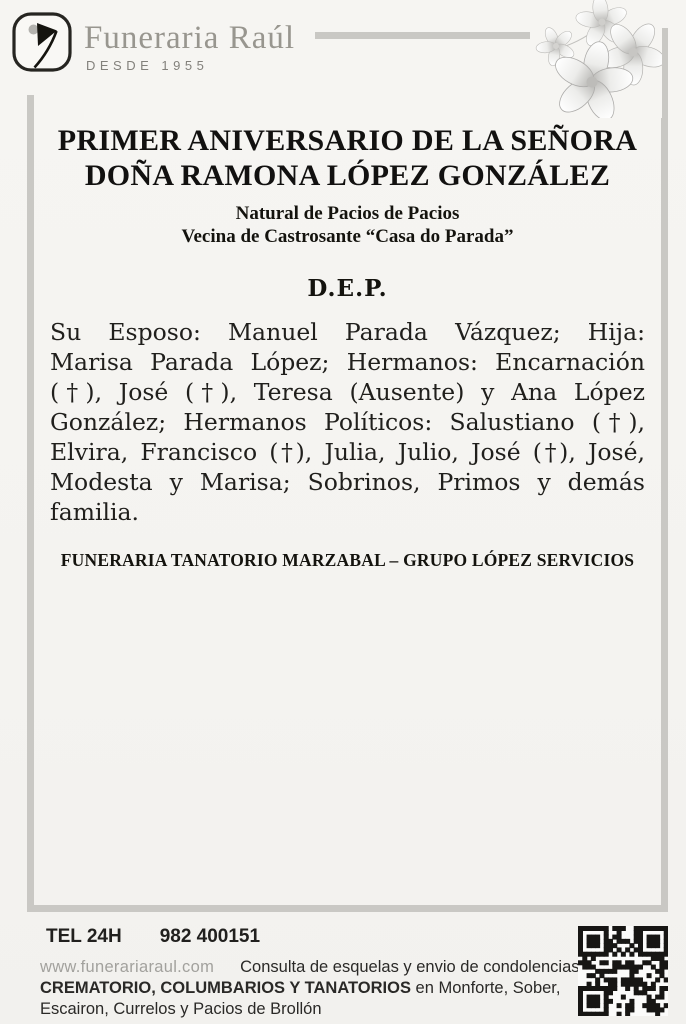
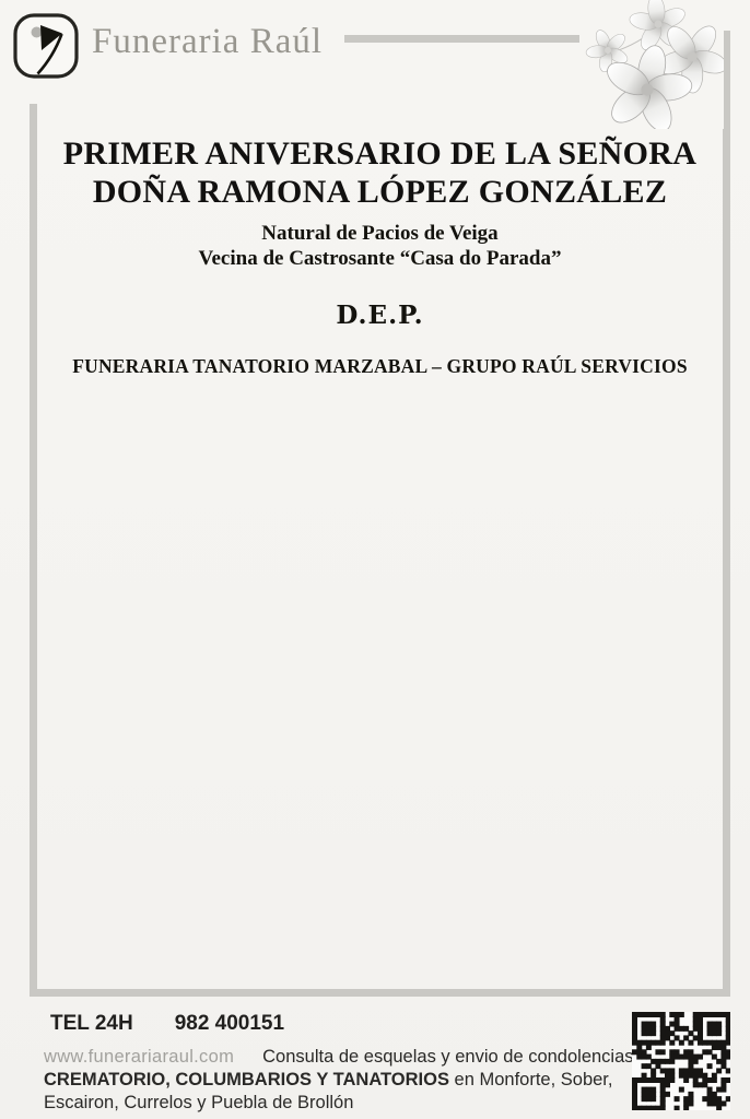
  Funeraria Raúl
- DESDE 1955
  PRIMER ANIVERSARIO DE LA SEÑORA
  DOÑA RAMONA LÓPEZ GONZÁLEZ
- Natural de Pacios de Pacios
+ Natural de Pacios de Veiga
  Vecina de Castrosante “Casa do Parada”
  D.E.P.
- Su Esposo: Manuel Parada Vázquez; Hija: Marisa Parada López; Hermanos: Encarnación (†), José (†), Teresa (Ausente) y Ana López González; Hermanos Políticos: Salustiano (†), Elvira, Francisco (†), Julia, Julio, José (†), José, Modesta y Marisa; Sobrinos, Primos y demás familia.
- FUNERARIA TANATORIO MARZABAL – GRUPO LÓPEZ SERVICIOS
+ FUNERARIA TANATORIO MARZABAL – GRUPO RAÚL SERVICIOS
  TEL 24H
  982 400151
- www.funerariaraul.com Consulta de esquelas y envio de condolencias CREMATORIO, COLUMBARIOS Y TANATORIOS en Monforte, Sober, Escairon, Currelos y Pacios de Brollón
+ www.funerariaraul.com Consulta de esquelas y envio de condolencias CREMATORIO, COLUMBARIOS Y TANATORIOS en Monforte, Sober, Escairon, Currelos y Puebla de Brollón
